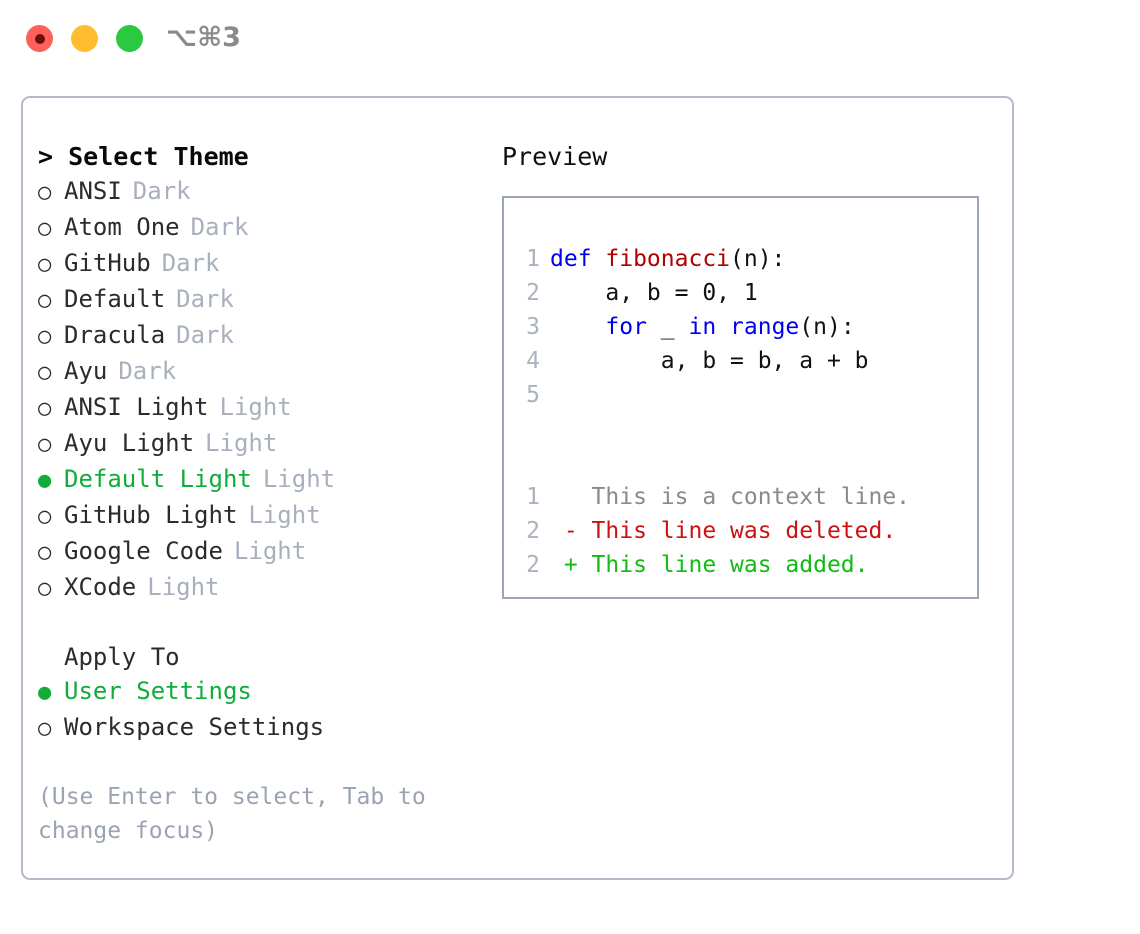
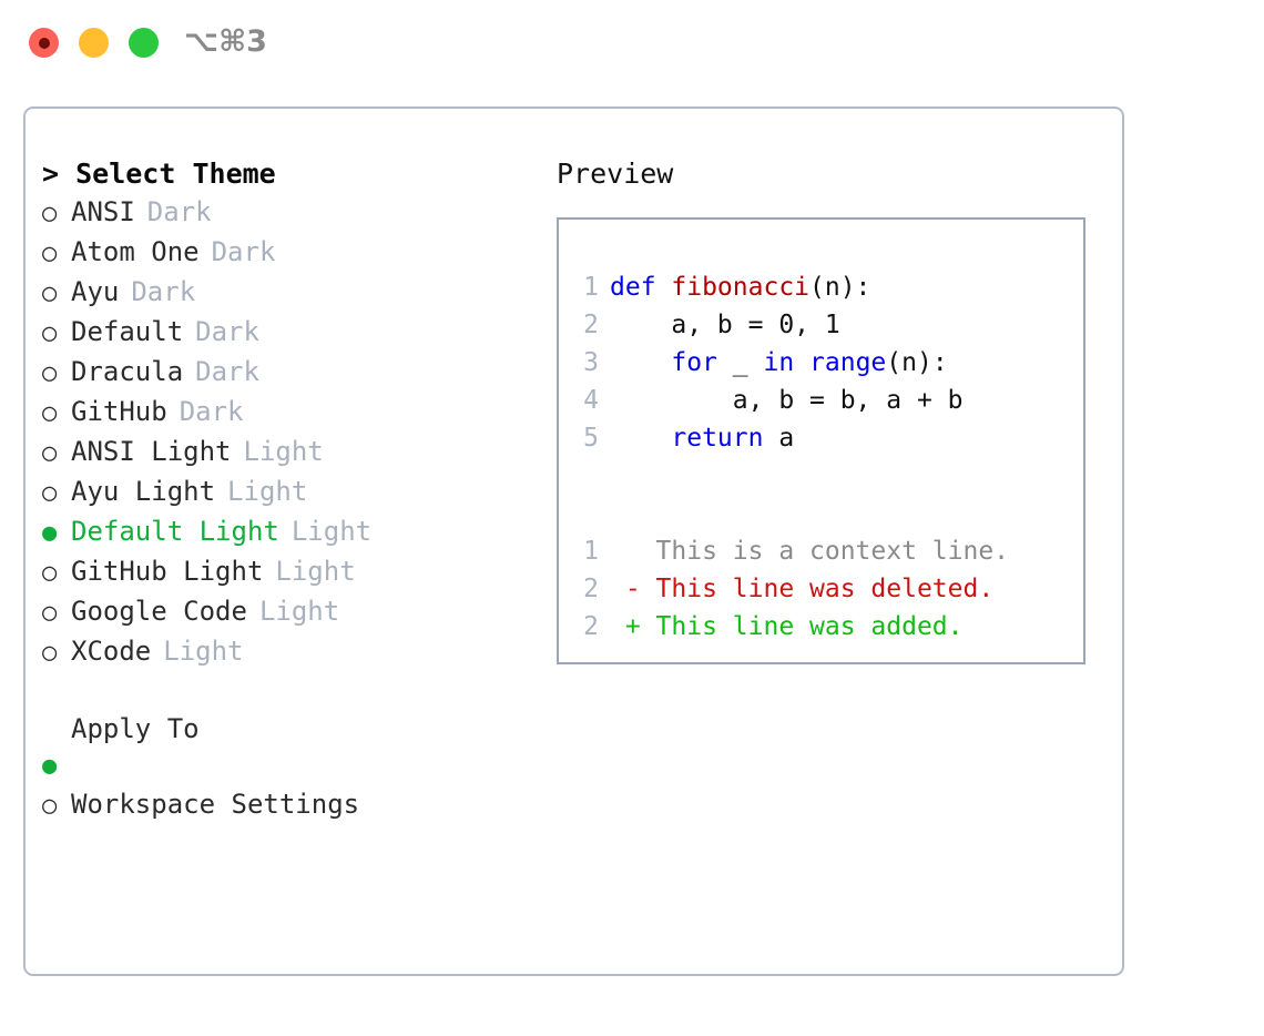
  ⌥⌘3
  > Select Theme
  ○
  ANSI
  Dark
  ○
  Atom One
  Dark
  ○
- GitHub
+ Ayu
  Dark
  ○
  Default
  Dark
  ○
  Dracula
  Dark
  ○
- Ayu
+ GitHub
  Dark
  ○
  ANSI Light
  Light
  ○
  Ayu Light
  Light
  ●
  Default Light
  Light
  ○
  GitHub Light
  Light
  ○
  Google Code
  Light
  ○
  XCode
  Light
  Apply To
  ●
- User Settings
  ○
  Workspace Settings
- (Use Enter to select, Tab to change focus)
  Preview
  1
  def fibonacci(n):
  2
  a, b = 0, 1
  3
  for _ in range(n):
  4
  a, b = b, a + b
  5
+ return a
  1
  This is a context line.
  2
  - This line was deleted.
  2
  + This line was added.
